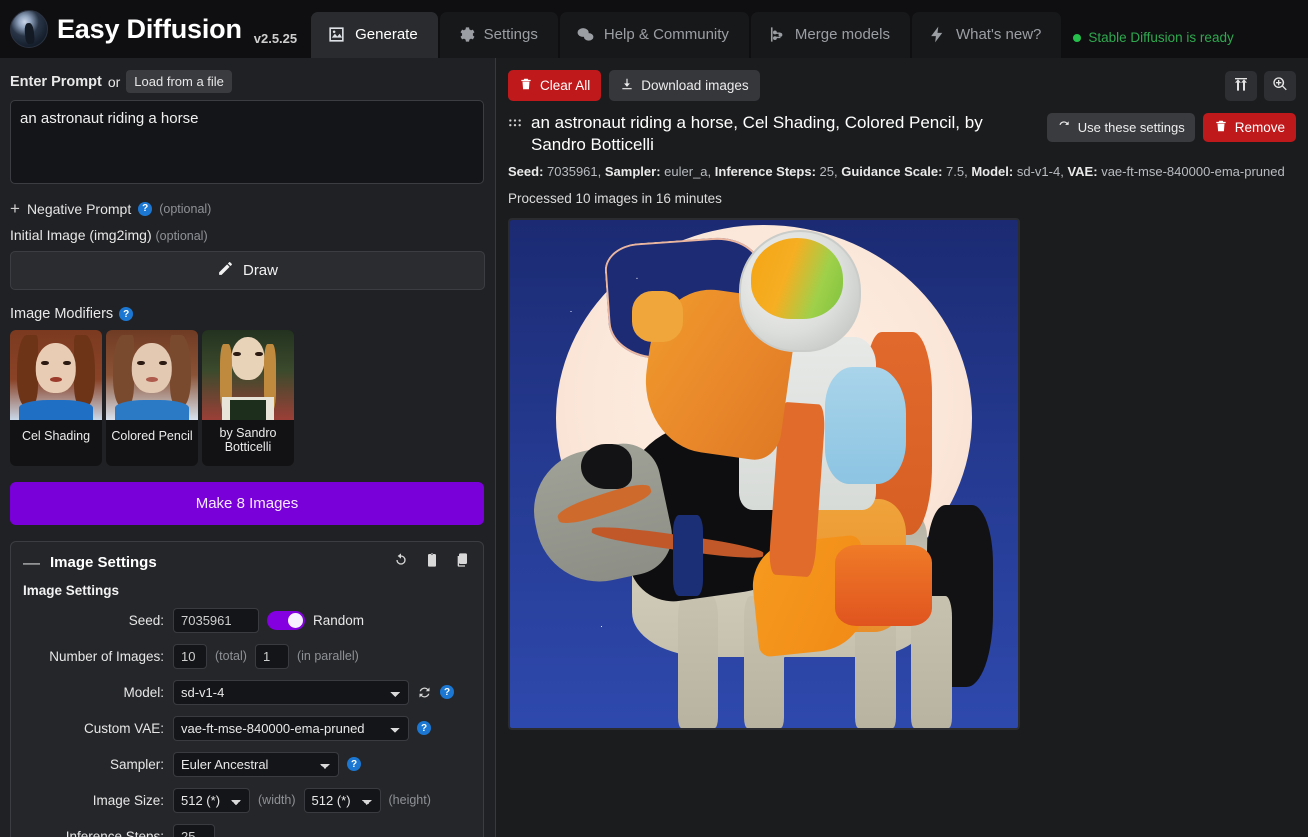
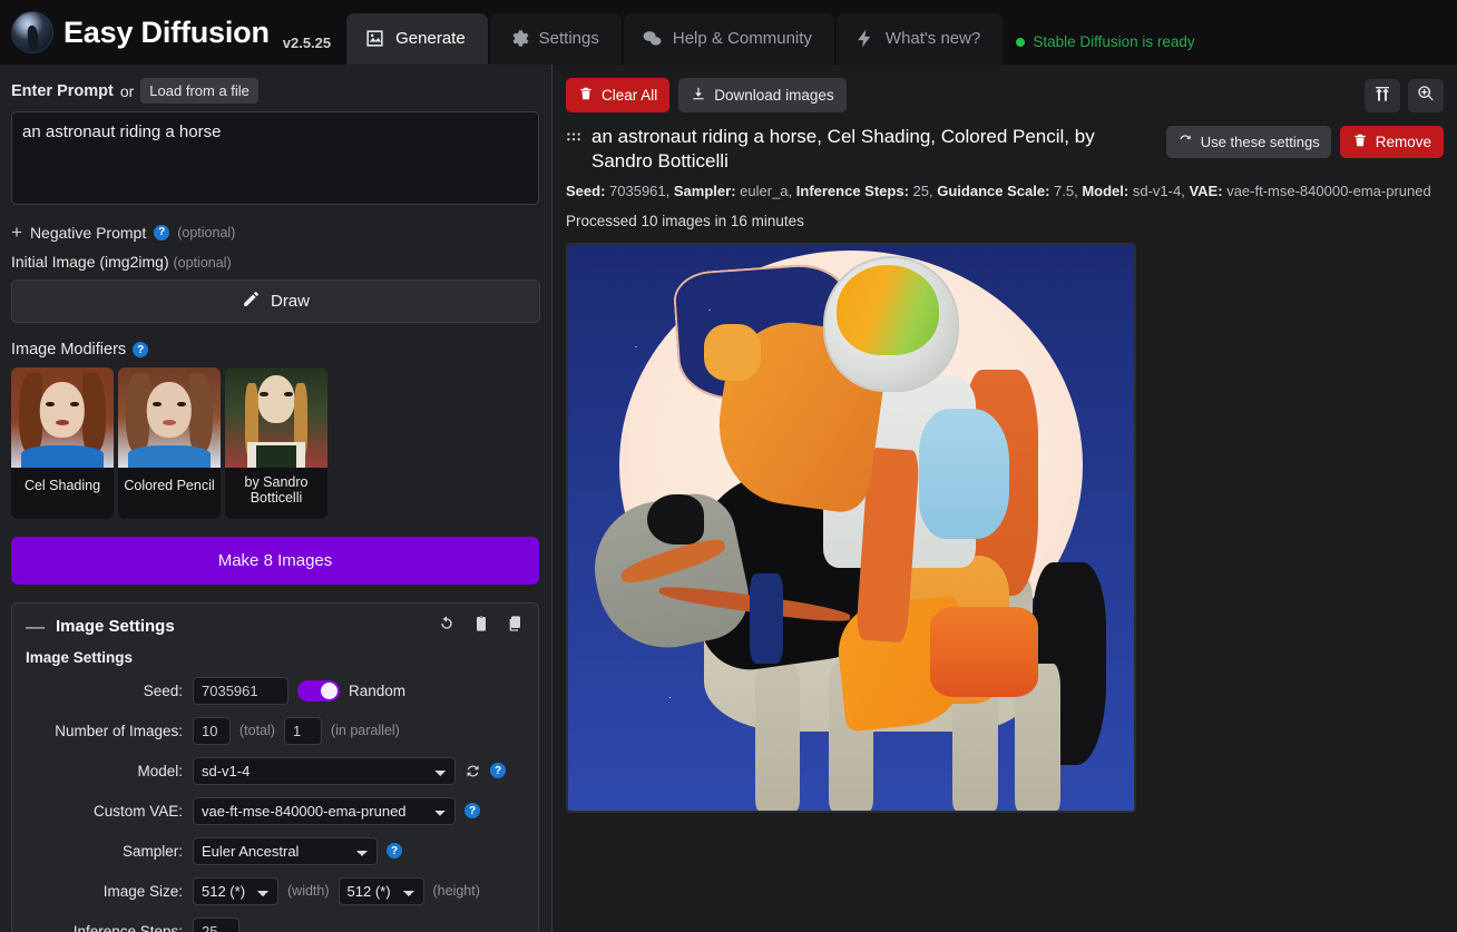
  Easy Diffusion
  v2.5.25
  Generate
  Settings
  Help & Community
- Merge models
  What's new?
  Stable Diffusion is ready
  Enter Prompt
  or
  Load from a file
  an astronaut riding a horse
  +
  Negative Prompt
  ?
  (optional)
  Initial Image (img2img) (optional)
  Draw
  Image Modifiers
  ?
  Cel Shading
  Colored Pencil
  by Sandro Botticelli
  Make 8 Images
  —
  Image Settings
  Image Settings
  Seed:
  7035961
  Random
  Number of Images:
  10
  (total)
  1
  (in parallel)
  Model:
  sd-v1-4
  ?
  Custom VAE:
  vae-ft-mse-840000-ema-pruned
  ?
  Sampler:
  Euler Ancestral
  ?
  Image Size:
  512 (*)
  (width)
  512 (*)
  (height)
  Inference Steps:
  25
  Clear All
  Download images
  an astronaut riding a horse, Cel Shading, Colored Pencil, by Sandro Botticelli
  Use these settings
  Remove
  Seed: 7035961, Sampler: euler_a, Inference Steps: 25, Guidance Scale: 7.5, Model: sd-v1-4, VAE: vae-ft-mse-840000-ema-pruned
  Processed 10 images in 16 minutes
